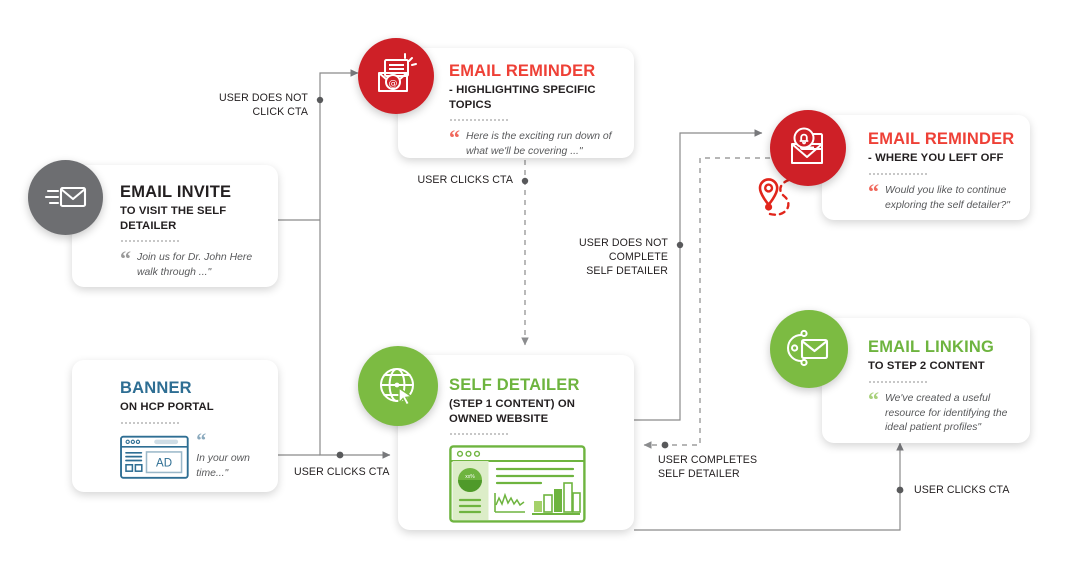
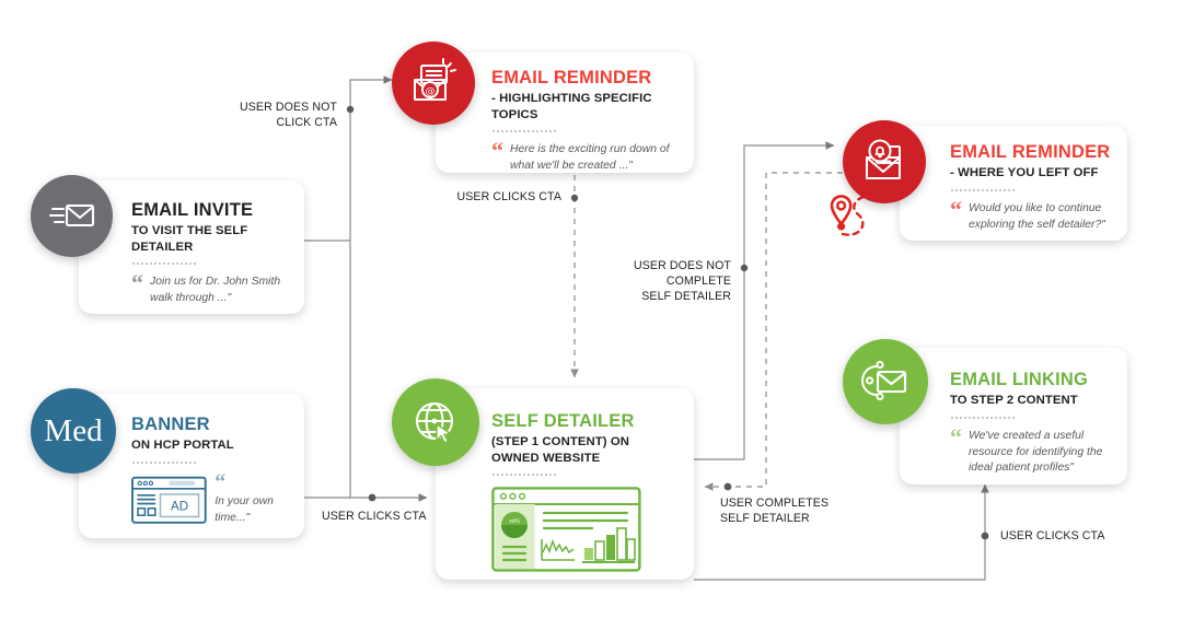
  USER DOES NOT
  CLICK CTA
  USER CLICKS CTA
  USER DOES NOT
  COMPLETE
  SELF DETAILER
  USER COMPLETES
  SELF DETAILER
  USER CLICKS CTA
  USER CLICKS CTA
  EMAIL INVITE
  TO VISIT THE SELF DETAILER
  “
- Join us for Dr. John Here walk through ..."
+ Join us for Dr. John Smith walk through ..."
  EMAIL REMINDER
  - HIGHLIGHTING SPECIFIC TOPICS
  “
- Here is the exciting run down of what we'll be covering ..."
+ Here is the exciting run down of what we'll be created ..."
  @
  EMAIL REMINDER
  - WHERE YOU LEFT OFF
  “
  Would you like to continue exploring the self detailer?"
  BANNER
  ON HCP PORTAL
  AD
  “
  In your own time..."
+ Med
  SELF DETAILER
  (STEP 1 CONTENT) ON OWNED WEBSITE
  EMAIL LINKING
  TO STEP 2 CONTENT
  “
  We've created a useful resource for identifying the ideal patient profiles"
